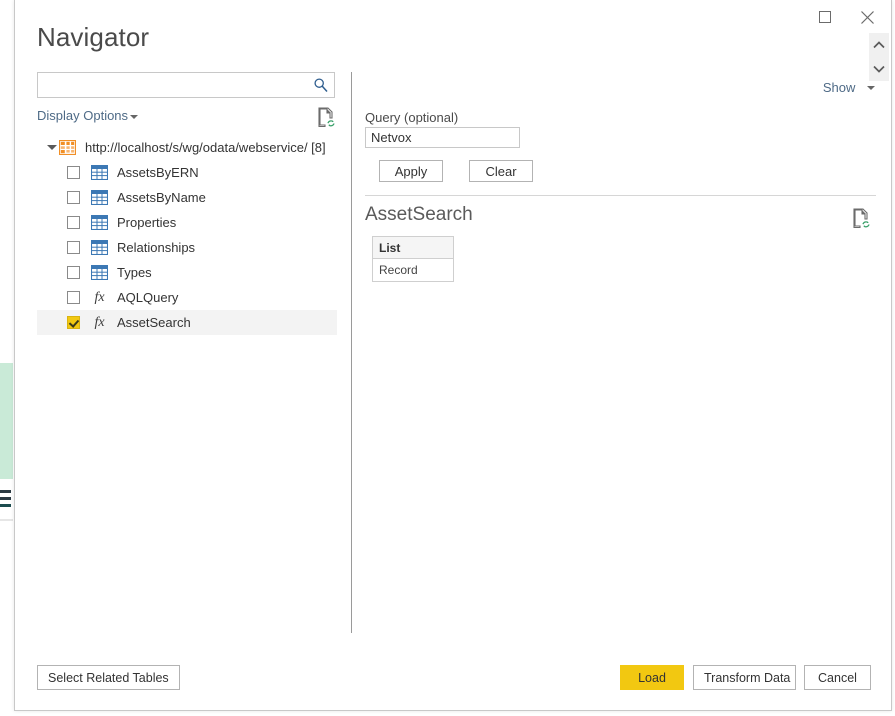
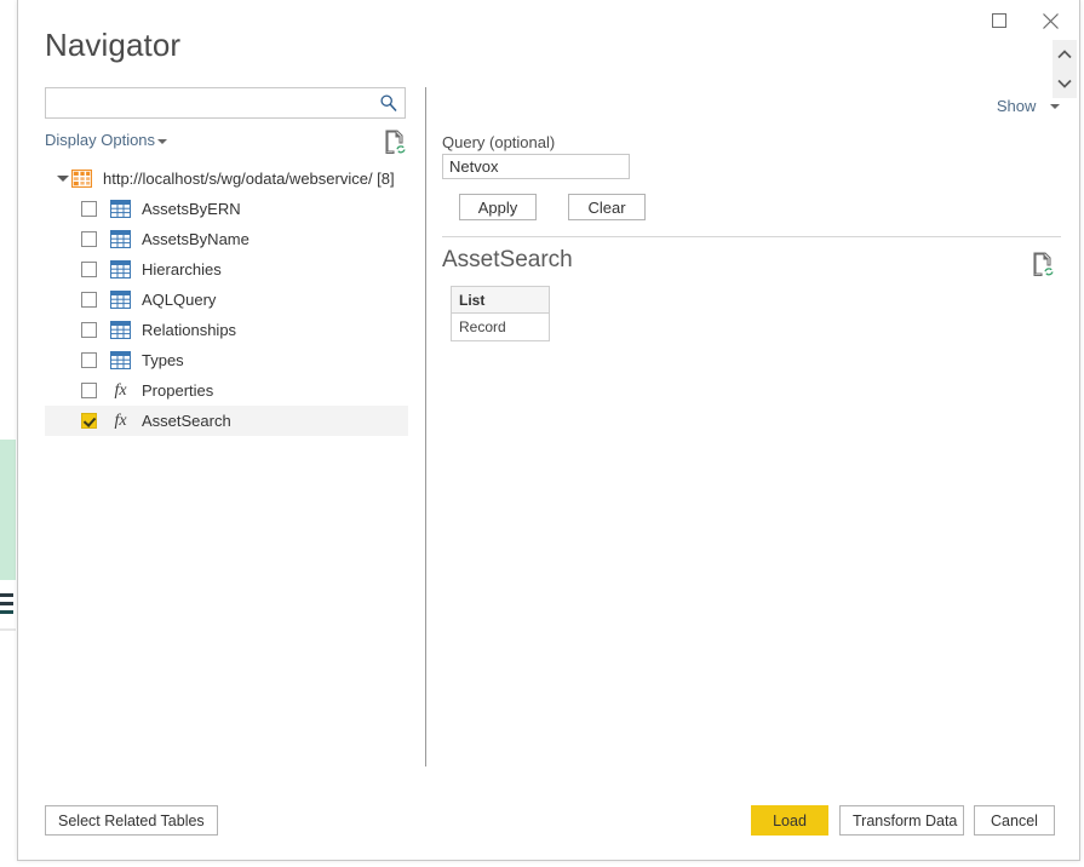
  Navigator
  Display Options
  http://localhost/s/wg/odata/webservice/ [8]
  AssetsByERN
  AssetsByName
+ Hierarchies
- Properties
+ AQLQuery
  Relationships
  Types
  fx
- AQLQuery
+ Properties
  fx
  AssetSearch
  Show
  Query (optional)
  Netvox
  Apply
  Clear
  AssetSearch
  List
  Record
  Select Related Tables
  Load
  Transform Data
  Cancel
